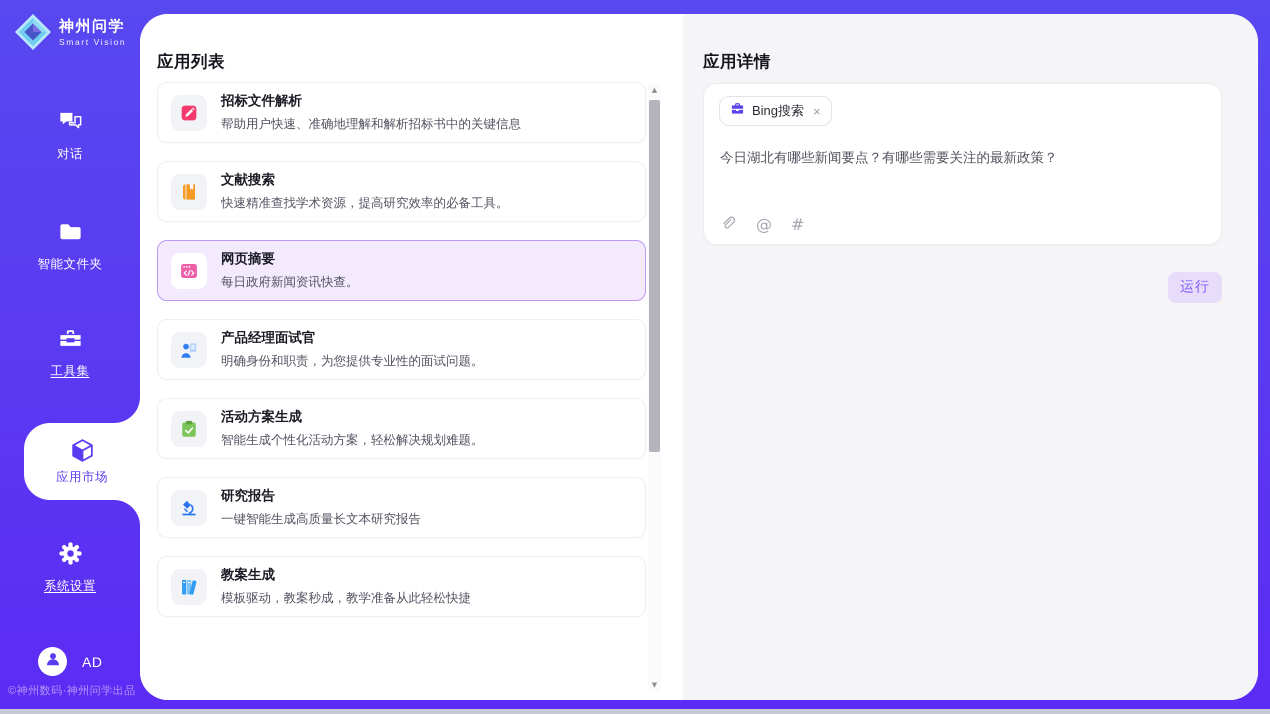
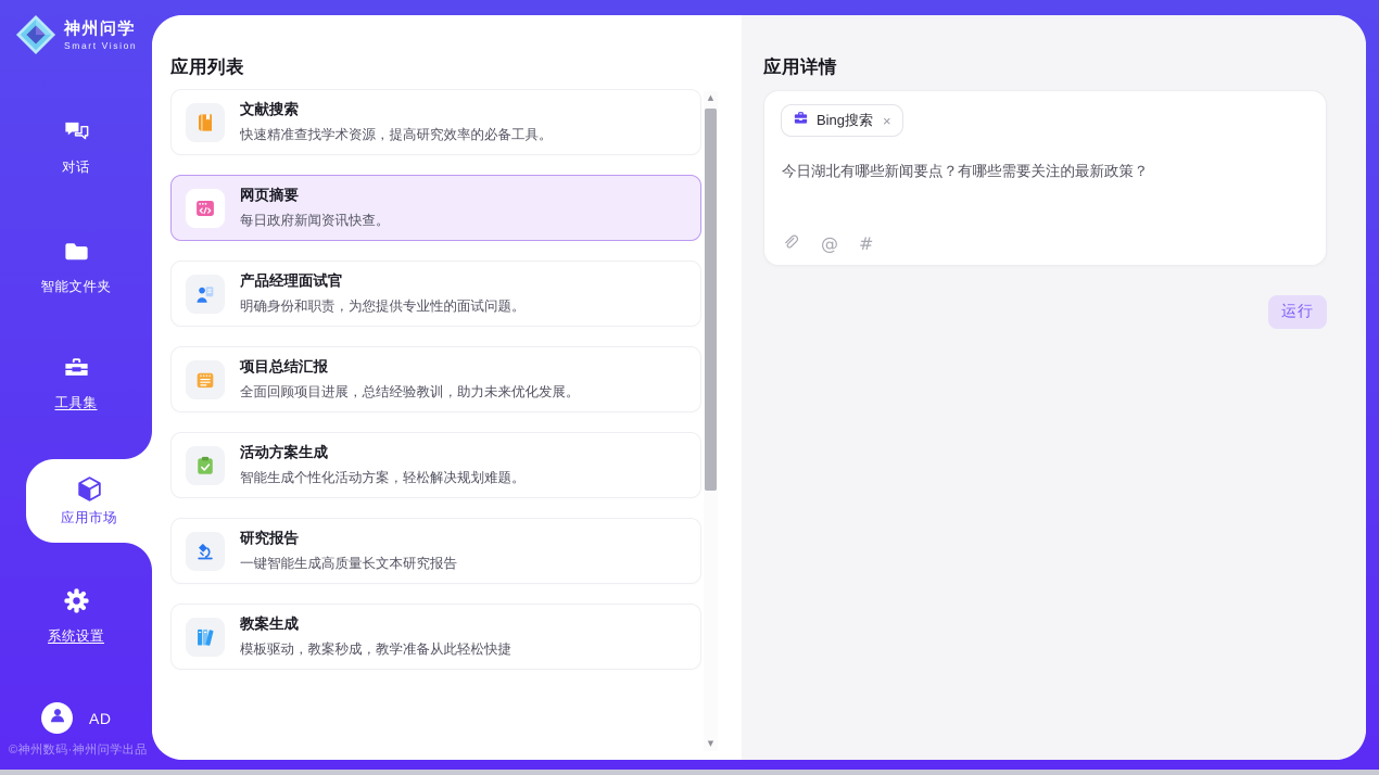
  神州问学
  Smart Vision
  对话
  智能文件夹
  工具集
  应用市场
  系统设置
  AD
  ©神州数码·神州问学出品
  应用列表
- 招标文件解析
- 帮助用户快速、准确地理解和解析招标书中的关键信息
  文献搜索
  快速精准查找学术资源，提高研究效率的必备工具。
  网页摘要
  每日政府新闻资讯快查。
  产品经理面试官
  明确身份和职责，为您提供专业性的面试问题。
+ 项目总结汇报
+ 全面回顾项目进展，总结经验教训，助力未来优化发展。
  活动方案生成
  智能生成个性化活动方案，轻松解决规划难题。
  研究报告
  一键智能生成高质量长文本研究报告
  教案生成
  模板驱动，教案秒成，教学准备从此轻松快捷
  ▲
  ▼
  应用详情
  Bing搜索
  ×
  今日湖北有哪些新闻要点？有哪些需要关注的最新政策？
  @
  #
  运行
